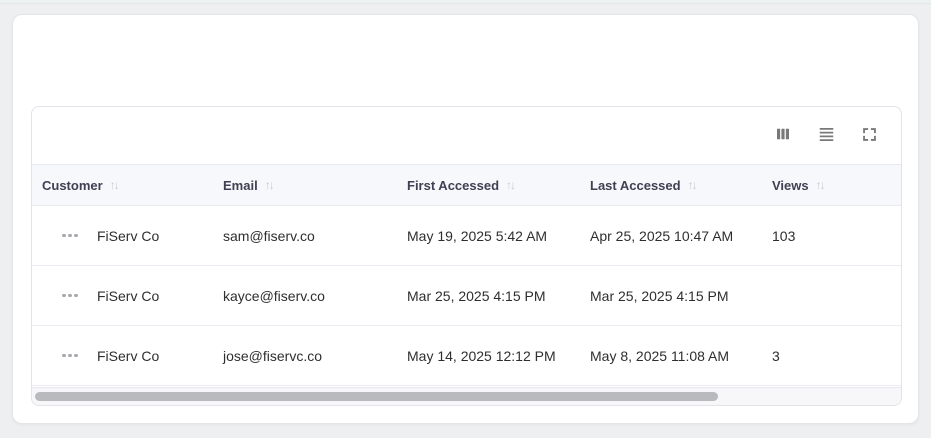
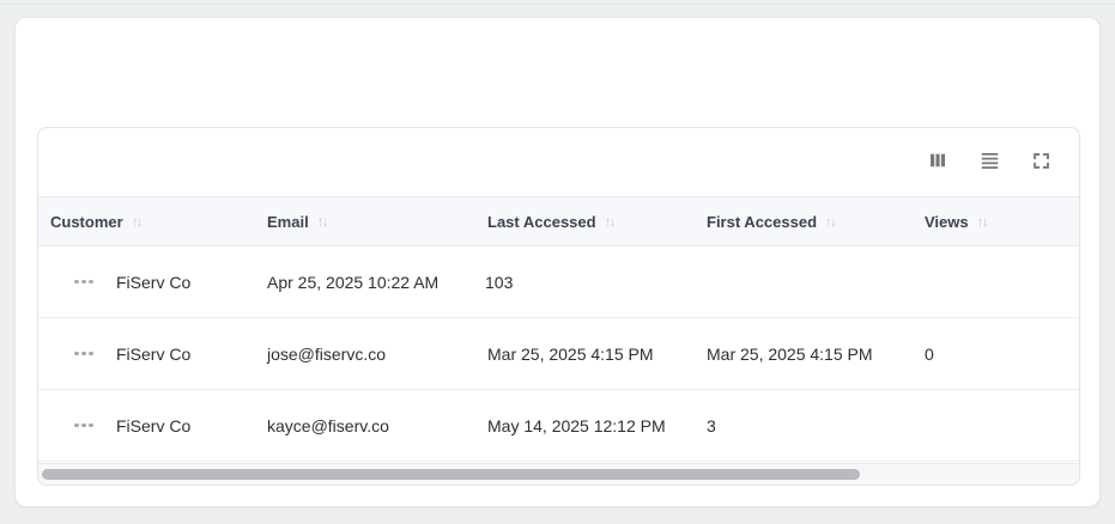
  Customer
  ↑↓
  Email
  ↑↓
- First Accessed
+ Last Accessed
  ↑↓
- Last Accessed
+ First Accessed
  ↑↓
  Views
  ↑↓
  FiServ Co
- sam@fiserv.co
- May 19, 2025 5:42 AM
- Apr 25, 2025 10:47 AM
+ Apr 25, 2025 10:22 AM
  103
  FiServ Co
- kayce@fiserv.co
+ jose@fiservc.co
  Mar 25, 2025 4:15 PM
  Mar 25, 2025 4:15 PM
+ 0
  FiServ Co
- jose@fiservc.co
+ kayce@fiserv.co
  May 14, 2025 12:12 PM
- May 8, 2025 11:08 AM
  3
